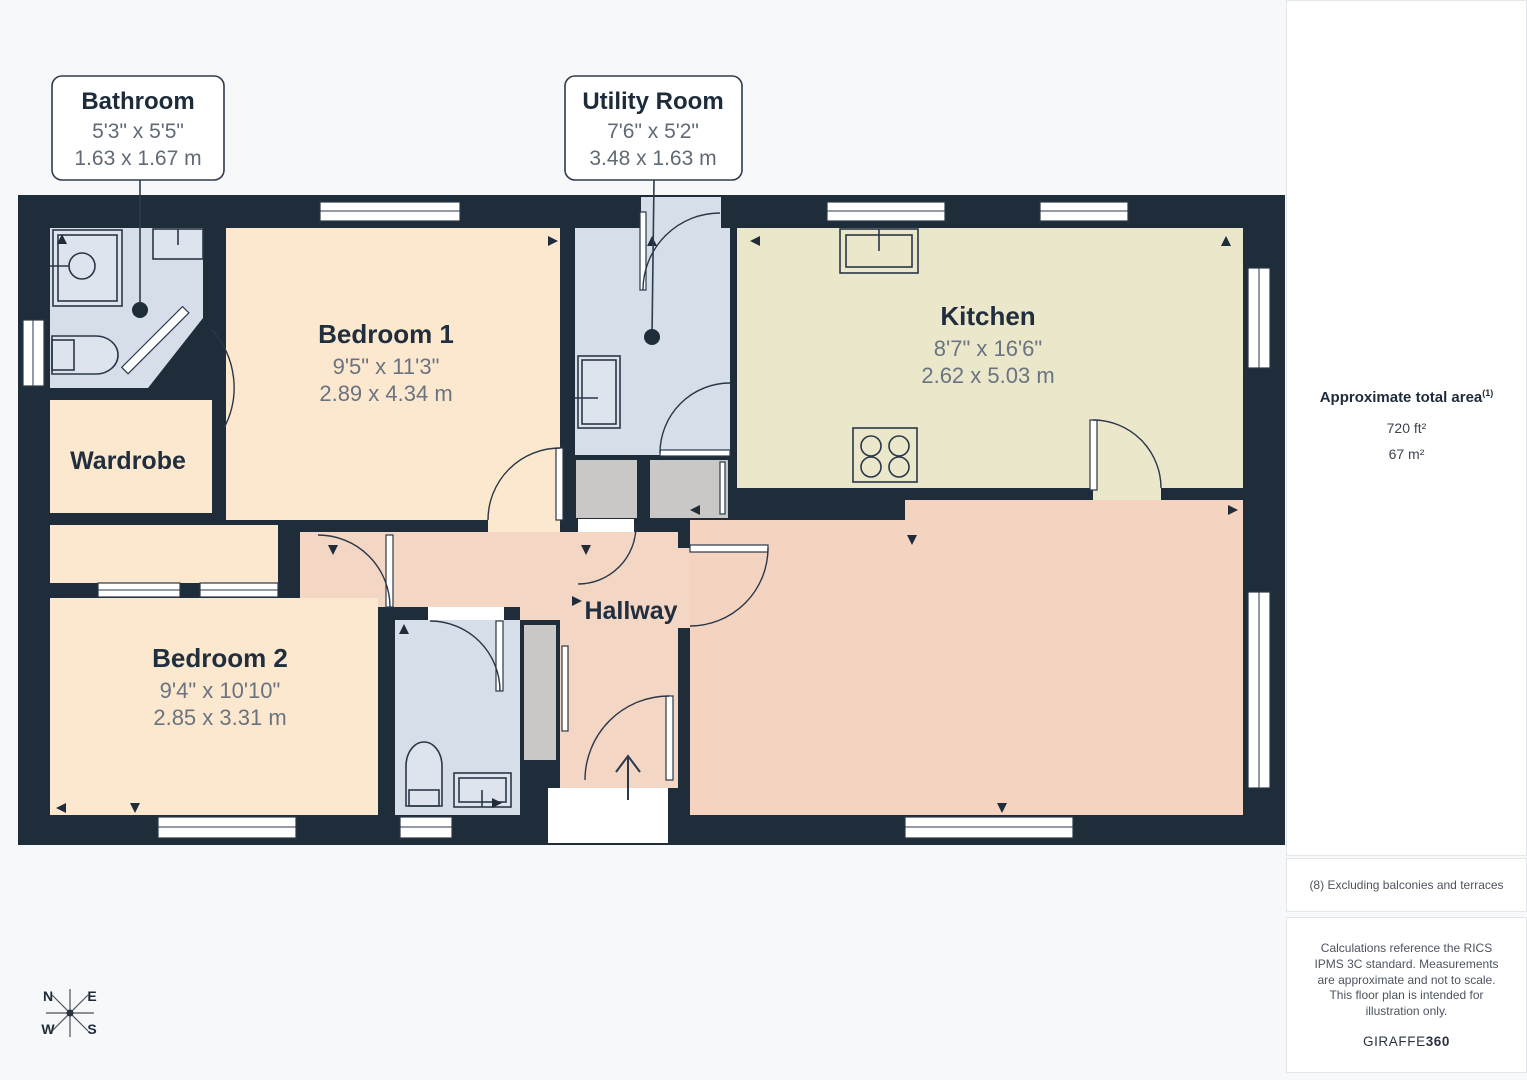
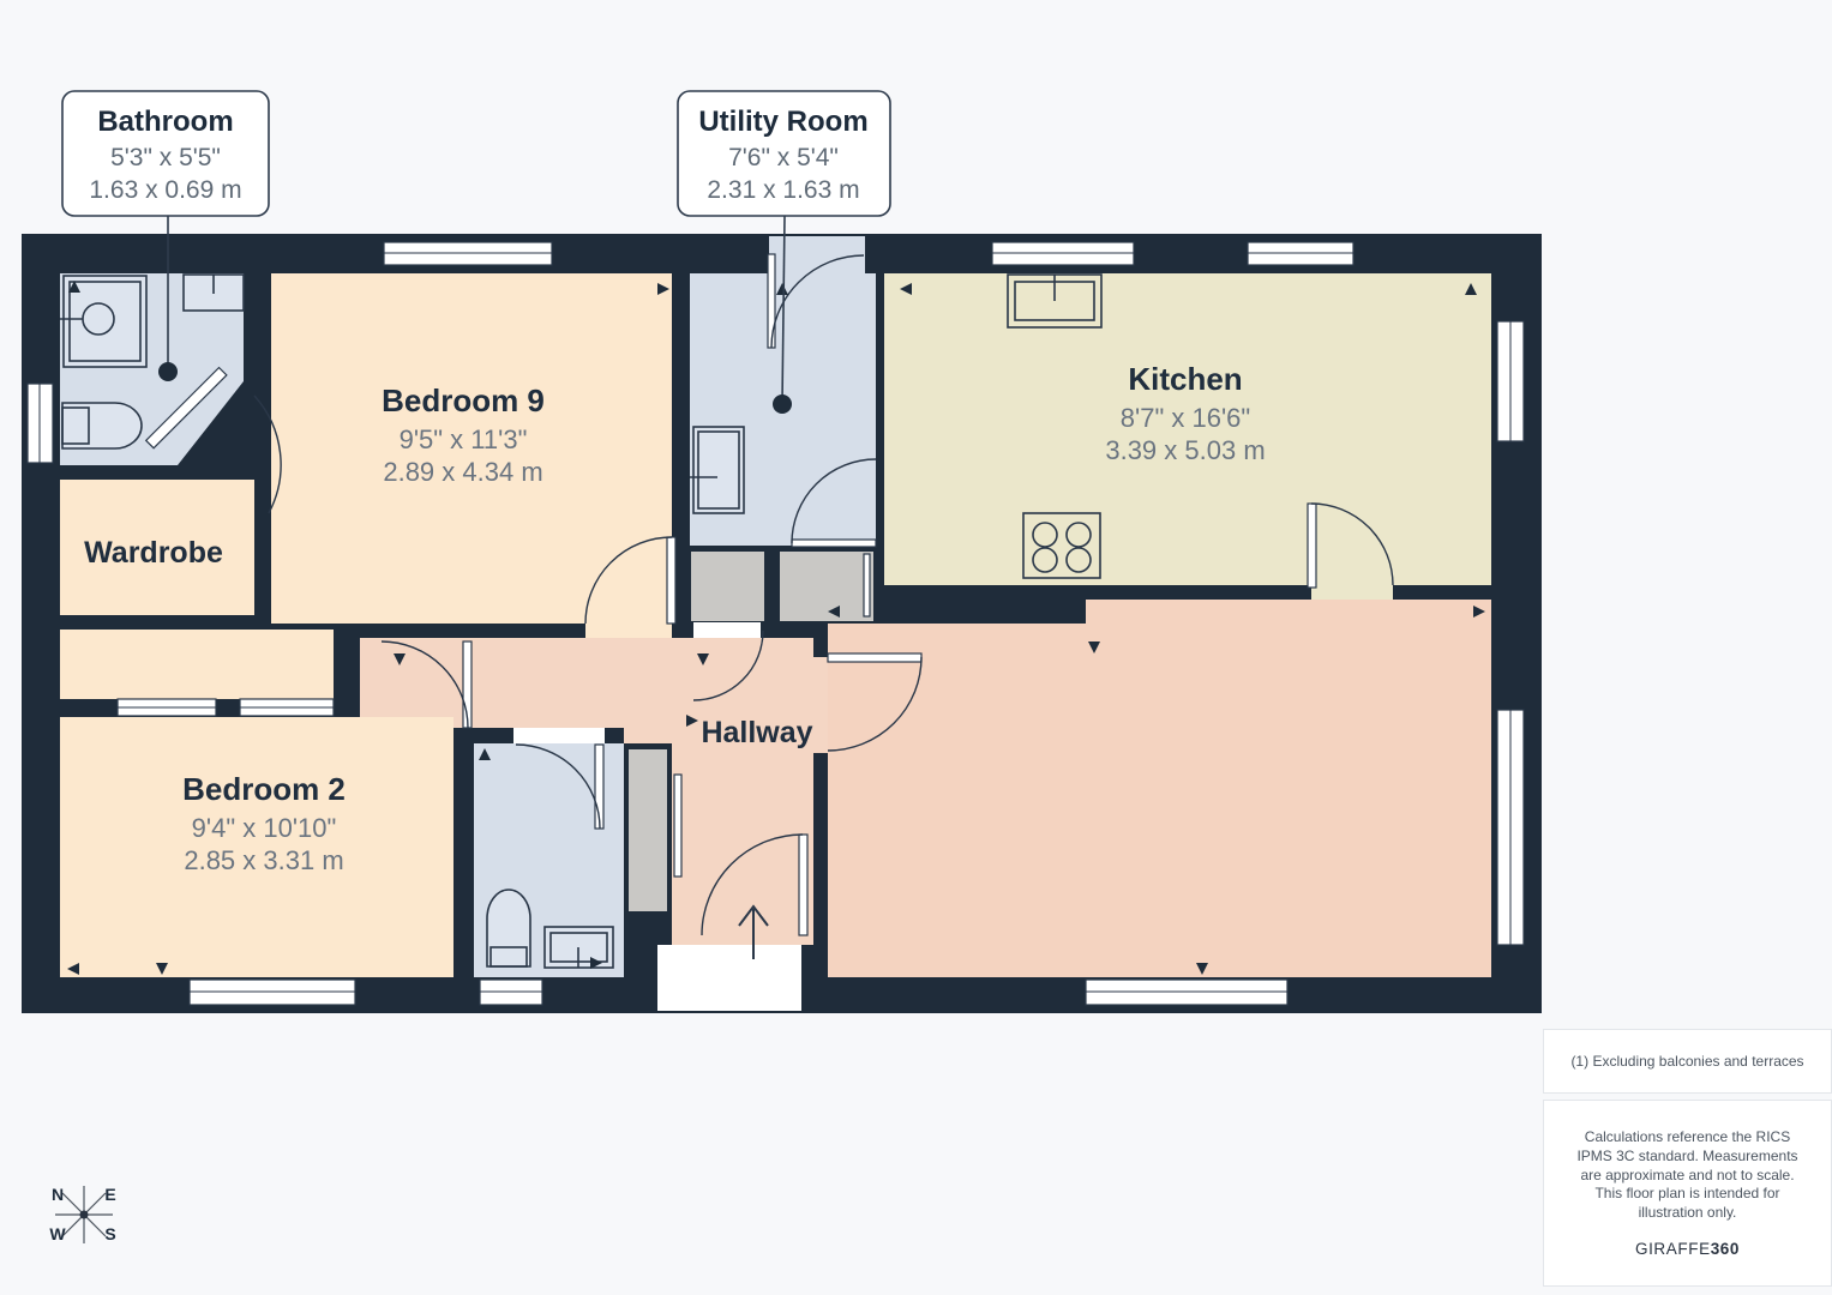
- Bedroom 1
+ Bedroom 9
  9'5" x 11'3"
  2.89 x 4.34 m
  Kitchen
  8'7" x 16'6"
- 2.62 x 5.03 m
+ 3.39 x 5.03 m
  Bedroom 2
  9'4" x 10'10"
  2.85 x 3.31 m
  Wardrobe
  Hallway
  Bathroom
  5'3" x 5'5"
- 1.63 x 1.67 m
+ 1.63 x 0.69 m
  Utility Room
- 7'6" x 5'2"
+ 7'6" x 5'4"
- 3.48 x 1.63 m
+ 2.31 x 1.63 m
  N
  E
  W
  S
- Approximate total area(1)
- 720 ft²
- 67 m²
- (8) Excluding balconies and terraces
+ (1) Excluding balconies and terraces
  Calculations reference the RICS IPMS 3C standard. Measurements are approximate and not to scale. This floor plan is intended for illustration only.
  GIRAFFE360
